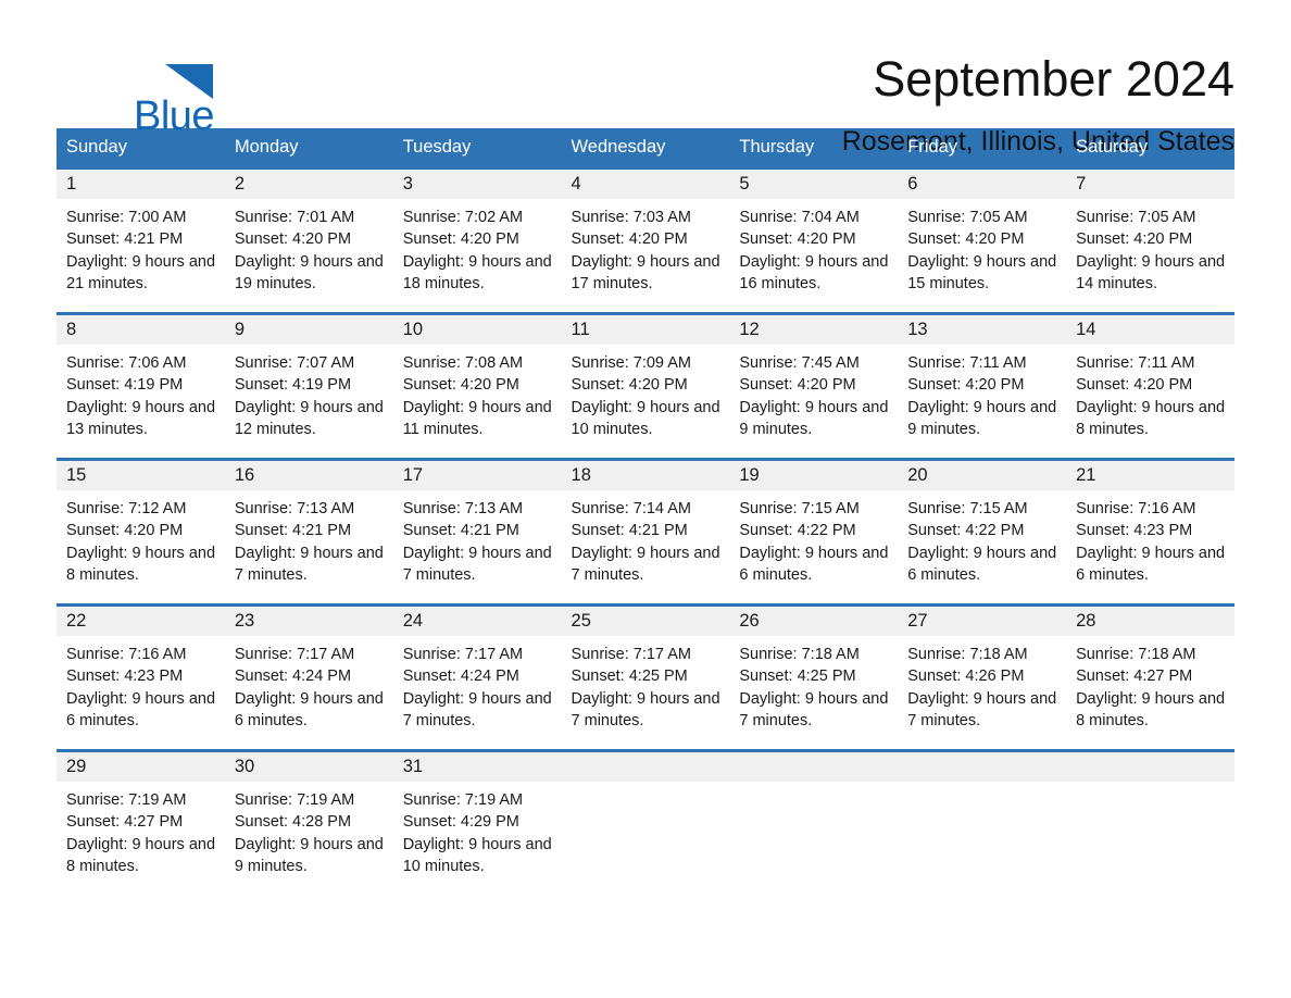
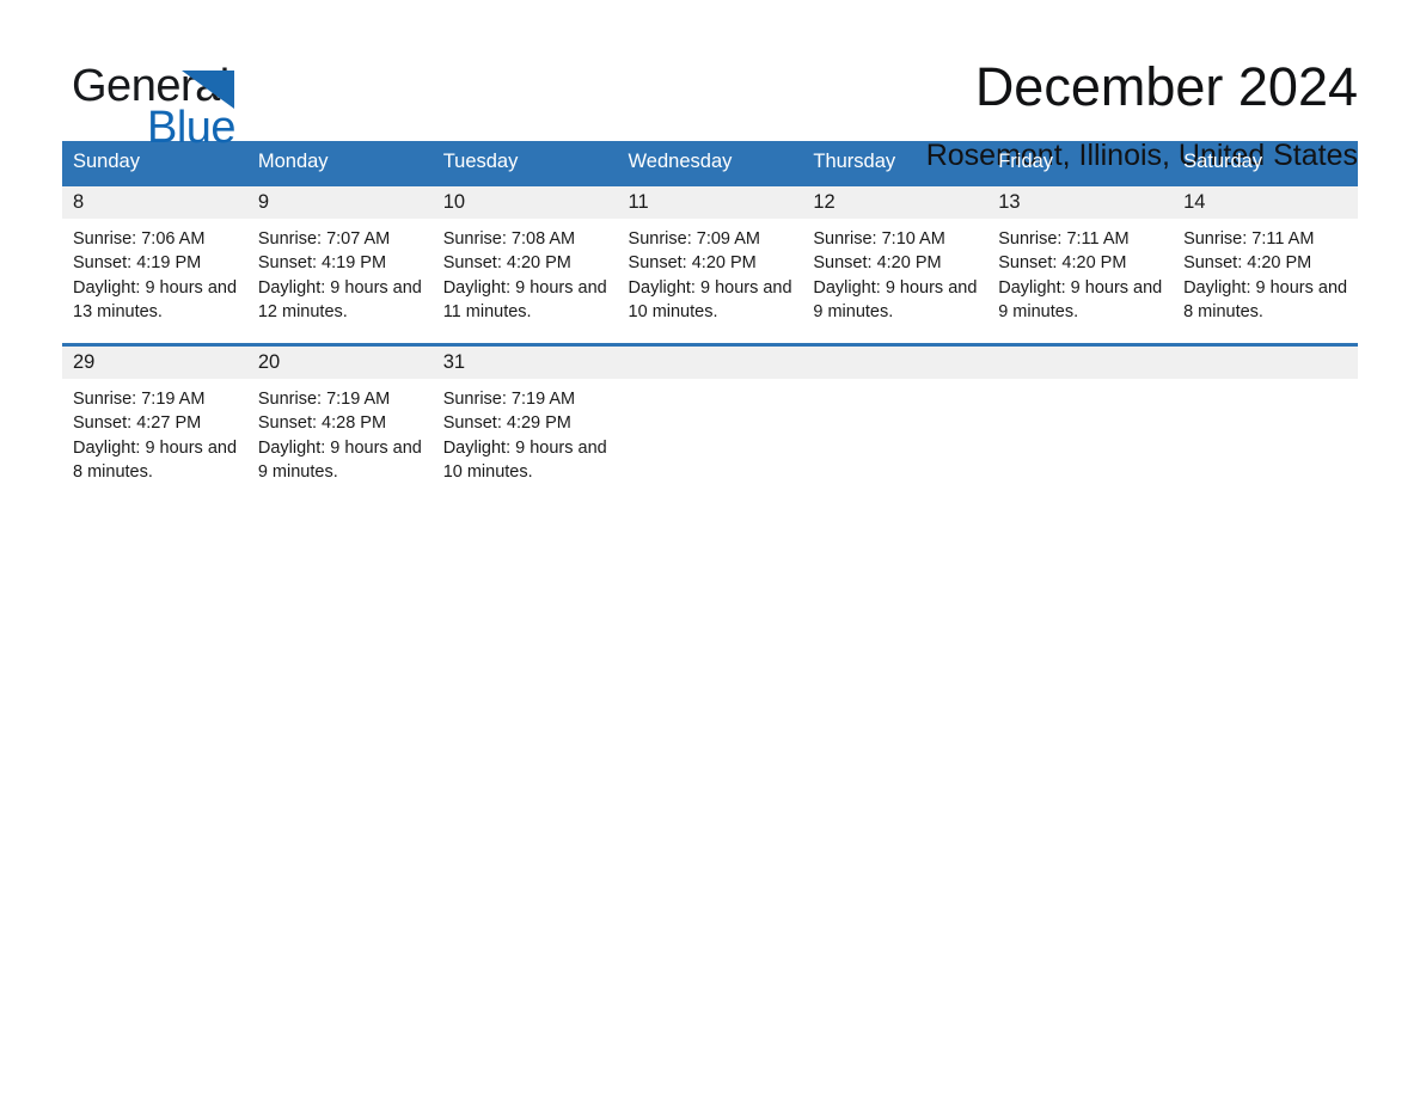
+ General
  Blue
- September 2024
+ December 2024
  Roset, Illinois, States
  Sunday	Monday	Tuesday	Wednesday	Thursday	Friday	Saturday
- 1Sunrise: 7:00 AMSunset: 4:21 PMDaylight: 9 hours and 21 minutes.	2Sunrise: 7:01 AMSunset: 4:20 PMDaylight: 9 hours and 19 minutes.	3Sunrise: 7:02 AMSunset: 4:20 PMDaylight: 9 hours and 18 minutes.	4Sunrise: 7:03 AMSunset: 4:20 PMDaylight: 9 hours and 17 minutes.	5Sunrise: 7:04 AMSunset: 4:20 PMDaylight: 9 hours and 16 minutes.	6Sunrise: 7:05 AMSunset: 4:20 PMDaylight: 9 hours and 15 minutes.	7Sunrise: 7:05 AMSunset: 4:20 PMDaylight: 9 hours and 14 minutes.
- 8Sunrise: 7:06 AMSunset: 4:19 PMDaylight: 9 hours and 13 minutes.	9Sunrise: 7:07 AMSunset: 4:19 PMDaylight: 9 hours and 12 minutes.	10Sunrise: 7:08 AMSunset: 4:20 PMDaylight: 9 hours and 11 minutes.	11Sunrise: 7:09 AMSunset: 4:20 PMDaylight: 9 hours and 10 minutes.	12Sunrise: 7:45 AMSunset: 4:20 PMDaylight: 9 hours and 9 minutes.	13Sunrise: 7:11 AMSunset: 4:20 PMDaylight: 9 hours and 9 minutes.	14Sunrise: 7:11 AMSunset: 4:20 PMDaylight: 9 hours and 8 minutes.
+ 8Sunrise: 7:06 AMSunset: 4:19 PMDaylight: 9 hours and 13 minutes.	9Sunrise: 7:07 AMSunset: 4:19 PMDaylight: 9 hours and 12 minutes.	10Sunrise: 7:08 AMSunset: 4:20 PMDaylight: 9 hours and 11 minutes.	11Sunrise: 7:09 AMSunset: 4:20 PMDaylight: 9 hours and 10 minutes.	12Sunrise: 7:10 AMSunset: 4:20 PMDaylight: 9 hours and 9 minutes.	13Sunrise: 7:11 AMSunset: 4:20 PMDaylight: 9 hours and 9 minutes.	14Sunrise: 7:11 AMSunset: 4:20 PMDaylight: 9 hours and 8 minutes.
- 15Sunrise: 7:12 AMSunset: 4:20 PMDaylight: 9 hours and 8 minutes.	16Sunrise: 7:13 AMSunset: 4:21 PMDaylight: 9 hours and 7 minutes.	17Sunrise: 7:13 AMSunset: 4:21 PMDaylight: 9 hours and 7 minutes.	18Sunrise: 7:14 AMSunset: 4:21 PMDaylight: 9 hours and 7 minutes.	19Sunrise: 7:15 AMSunset: 4:22 PMDaylight: 9 hours and 6 minutes.	20Sunrise: 7:15 AMSunset: 4:22 PMDaylight: 9 hours and 6 minutes.	21Sunrise: 7:16 AMSunset: 4:23 PMDaylight: 9 hours and 6 minutes.
- 22Sunrise: 7:16 AMSunset: 4:23 PMDaylight: 9 hours and 6 minutes.	23Sunrise: 7:17 AMSunset: 4:24 PMDaylight: 9 hours and 6 minutes.	24Sunrise: 7:17 AMSunset: 4:24 PMDaylight: 9 hours and 7 minutes.	25Sunrise: 7:17 AMSunset: 4:25 PMDaylight: 9 hours and 7 minutes.	26Sunrise: 7:18 AMSunset: 4:25 PMDaylight: 9 hours and 7 minutes.	27Sunrise: 7:18 AMSunset: 4:26 PMDaylight: 9 hours and 7 minutes.	28Sunrise: 7:18 AMSunset: 4:27 PMDaylight: 9 hours and 8 minutes.
- 29Sunrise: 7:19 AMSunset: 4:27 PMDaylight: 9 hours and 8 minutes.	30Sunrise: 7:19 AMSunset: 4:28 PMDaylight: 9 hours and 9 minutes.	31Sunrise: 7:19 AMSunset: 4:29 PMDaylight: 9 hours and 10 minutes.
+ 29Sunrise: 7:19 AMSunset: 4:27 PMDaylight: 9 hours and 8 minutes.	20Sunrise: 7:19 AMSunset: 4:28 PMDaylight: 9 hours and 9 minutes.	31Sunrise: 7:19 AMSunset: 4:29 PMDaylight: 9 hours and 10 minutes.
